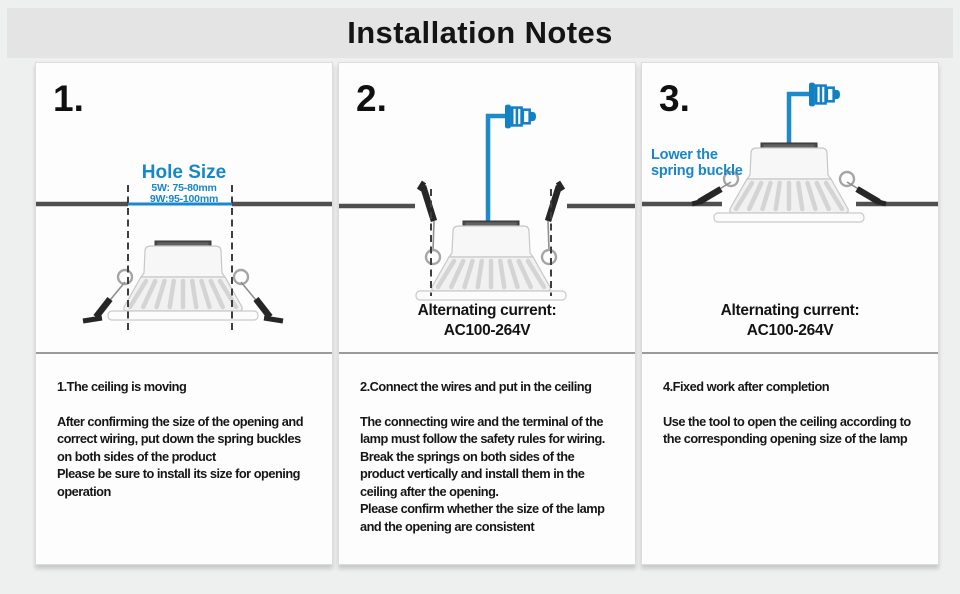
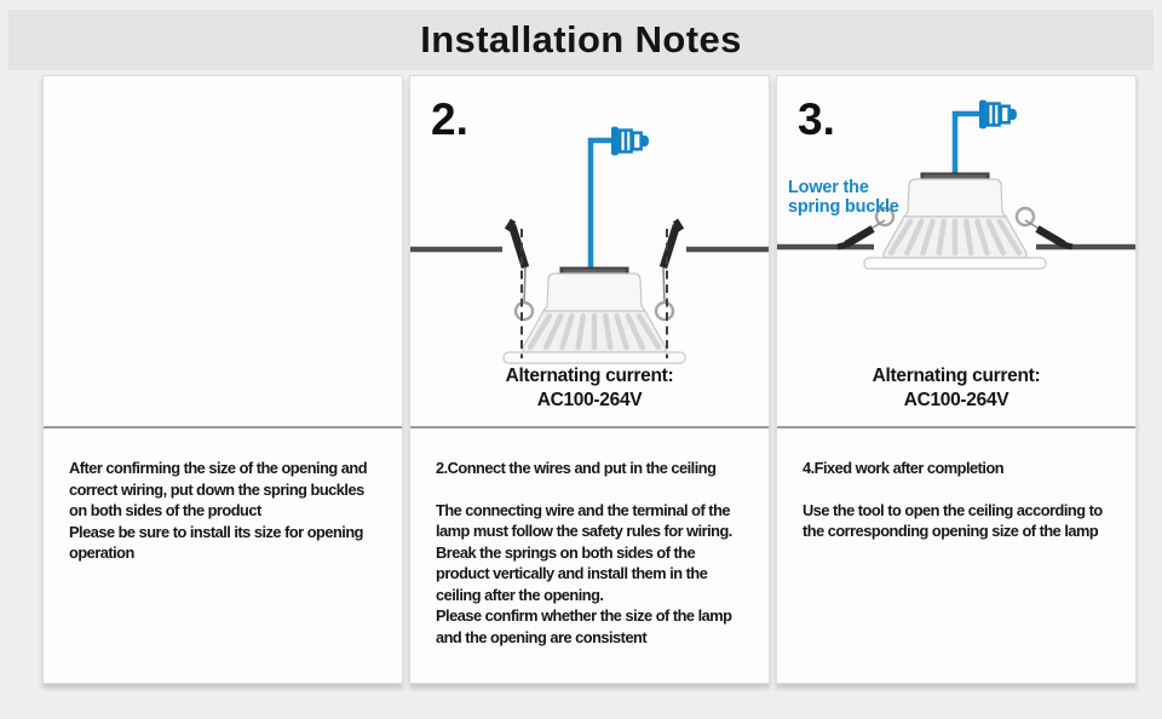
  Installation Notes
- 1.
- Hole Size
- 5W: 75-80mm
- 9W:95-100mm
- 1.The ceiling is moving
  After confirming the size of the opening and correct wiring, put down the spring buckles on both sides of the product
  Please be sure to install its size for opening operation
  2.
  Alternating current:
  AC100-264V
  2.Connect the wires and put in the ceiling
  The connecting wire and the terminal of the lamp must follow the safety rules for wiring. Break the springs on both sides of the product vertically and install them in the ceiling after the opening.
  Please confirm whether the size of the lamp and the opening are consistent
  3.
  Lower the
  spring buckle
  Alternating current:
  AC100-264V
  4.Fixed work after completion
  Use the tool to open the ceiling according to the corresponding opening size of the lamp
